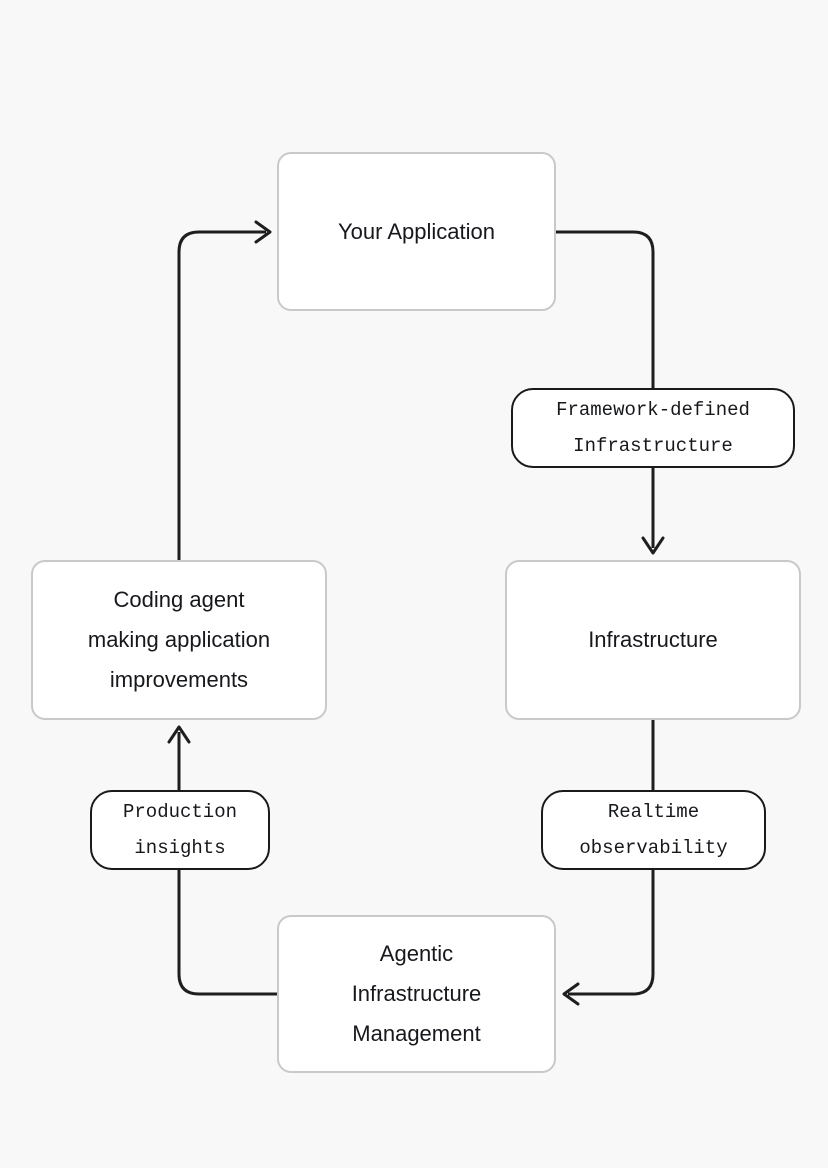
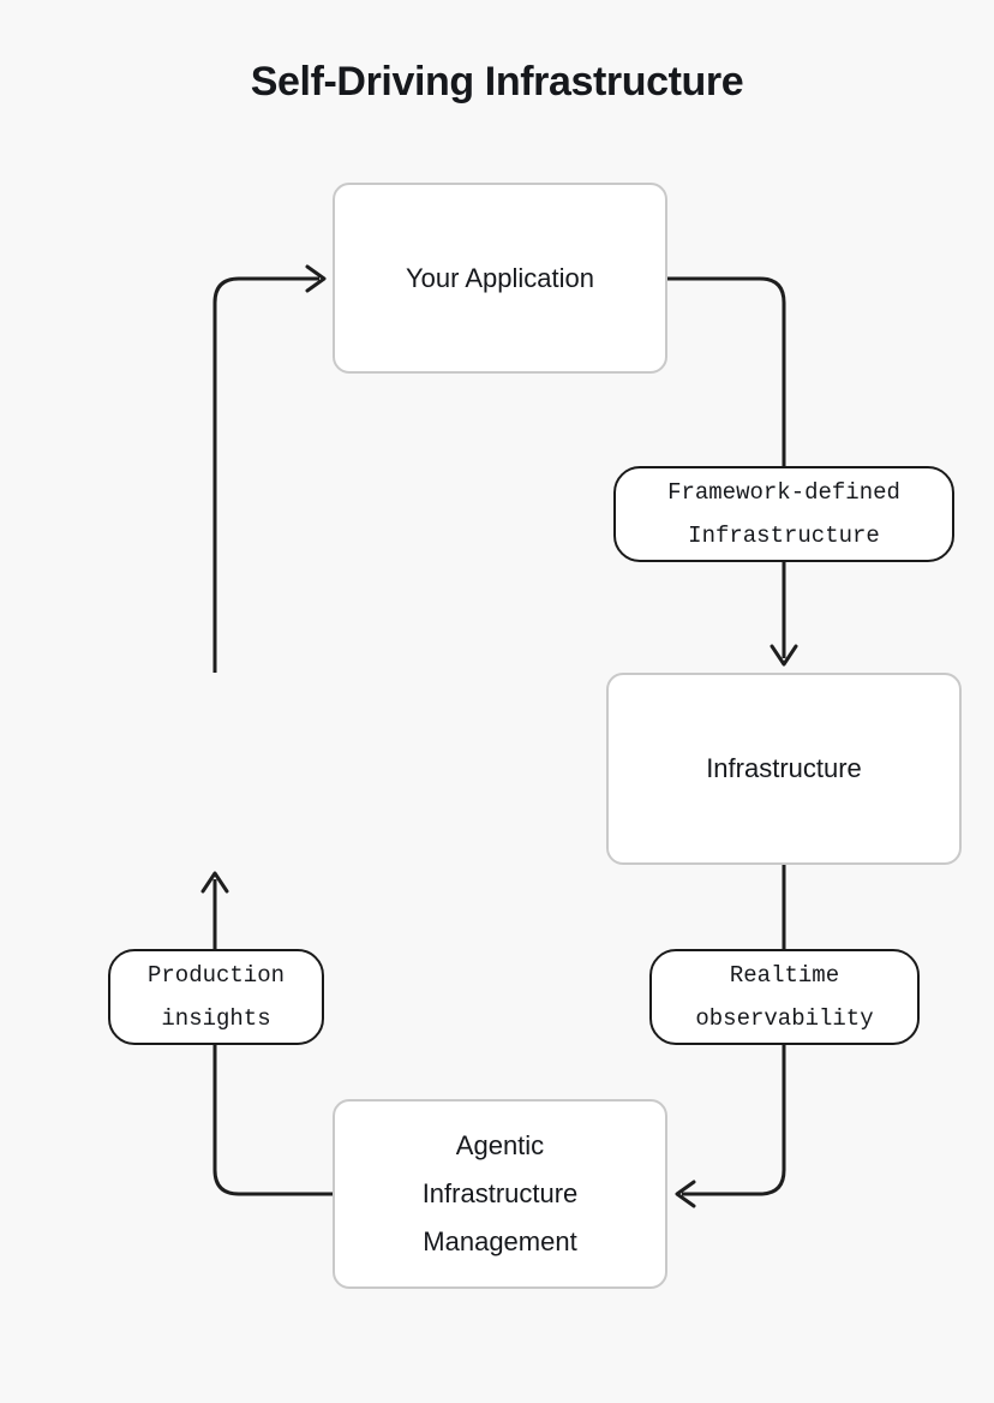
+ Self-Driving Infrastructure
  Your Application
- Coding agent
- making application
- improvements
  Infrastructure
  Agentic
  Infrastructure
  Management
  Framework-defined
  Infrastructure
  Realtime
  observability
  Production
  insights
